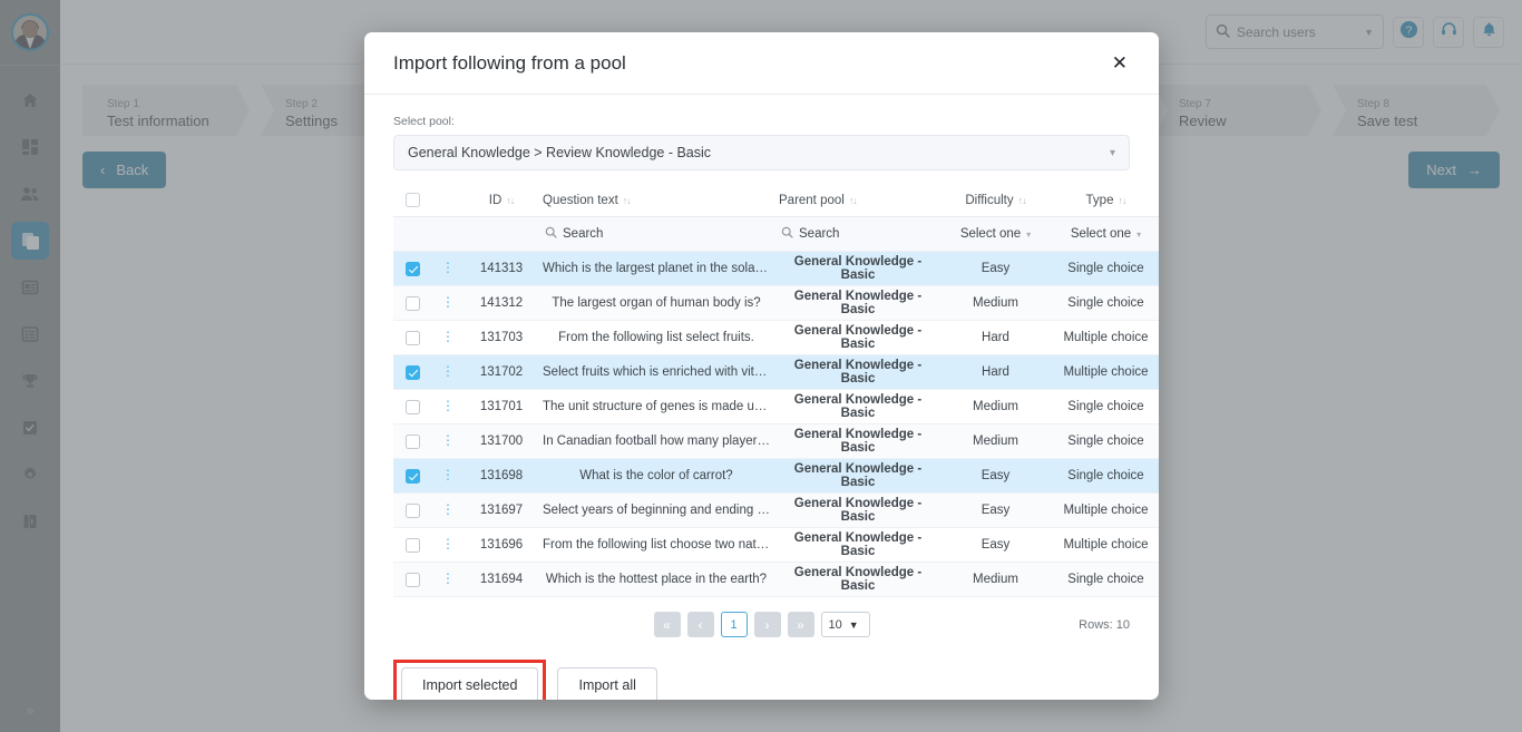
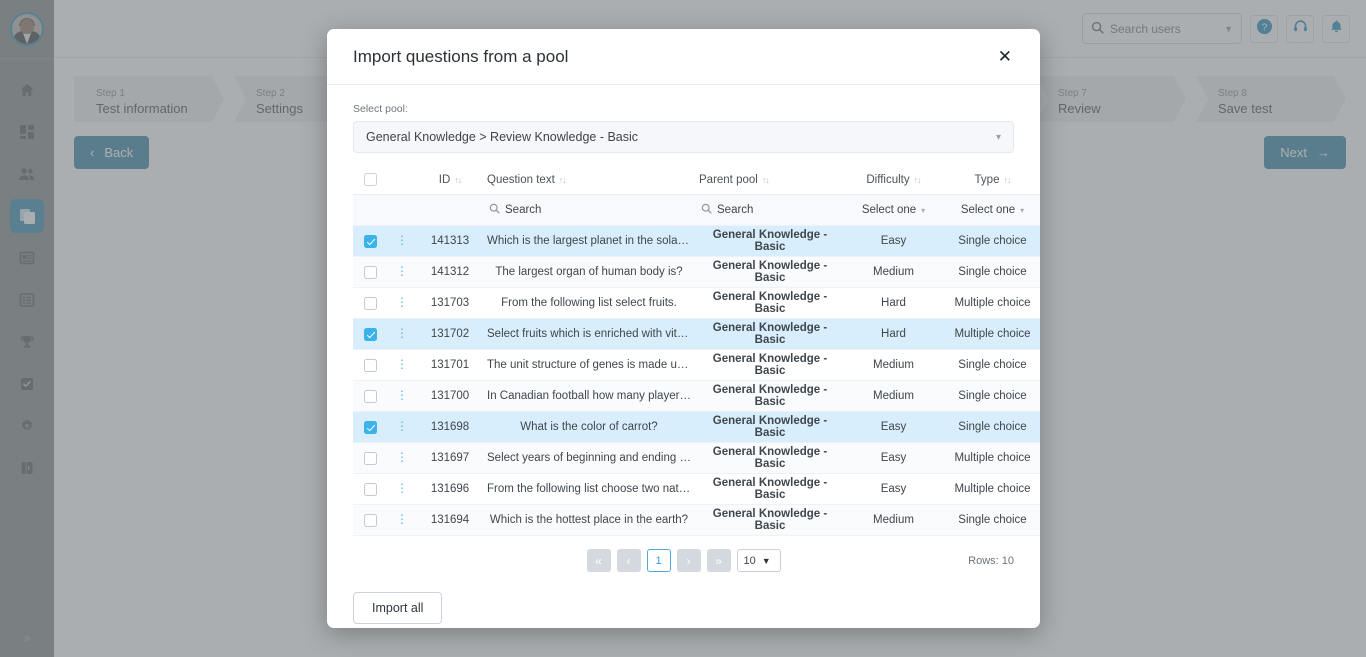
  Search users
  ▼
  ?
  Step 1
  Test information
  Step 2
  Settings
  Step 7
  Review
  Step 8
  Save test
  ‹
  Back
  Next
  →
- Import following from a pool
+ Import questions from a pool
  ✕
  Select pool:
  General Knowledge > Review Knowledge - Basic
  ▾
  		ID ↑↓	Question text ↑↓	Parent pool ↑↓	Difficulty ↑↓	Type ↑↓
  			Search	Search	Select one ▾	Select one ▾
  	⋮	141313	Which is the largest planet in the solar sy	General Knowledge - Basic	Easy	Single choice
  	⋮	141312	The largest organ of human body is?	General Knowledge - Basic	Medium	Single choice
  	⋮	131703	From the following list select fruits.	General Knowledge - Basic	Hard	Multiple choice
  	⋮	131702	Select fruits which is enriched with vitami	General Knowledge - Basic	Hard	Multiple choice
  	⋮	131701	The unit structure of genes is made up of	General Knowledge - Basic	Medium	Single choice
  	⋮	131700	In Canadian football how many players a	General Knowledge - Basic	Medium	Single choice
  	⋮	131698	What is the color of carrot?	General Knowledge - Basic	Easy	Single choice
  	⋮	131697	Select years of beginning and ending of	General Knowledge - Basic	Easy	Multiple choice
  	⋮	131696	From the following list choose two natura	General Knowledge - Basic	Easy	Multiple choice
  	⋮	131694	Which is the hottest place in the earth?	General Knowledge - Basic	Medium	Single choice
  «
  ‹
  1
  ›
  »
  10
  ▼
  Rows: 10
- Import selected
  Import all
